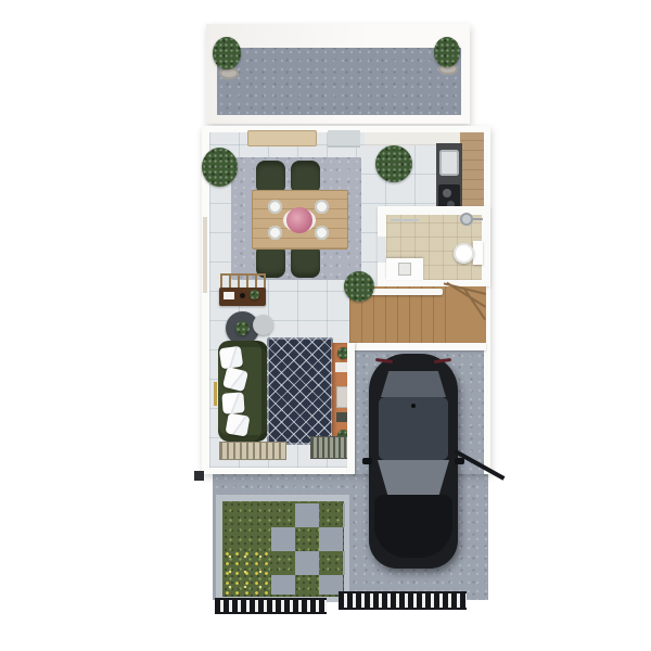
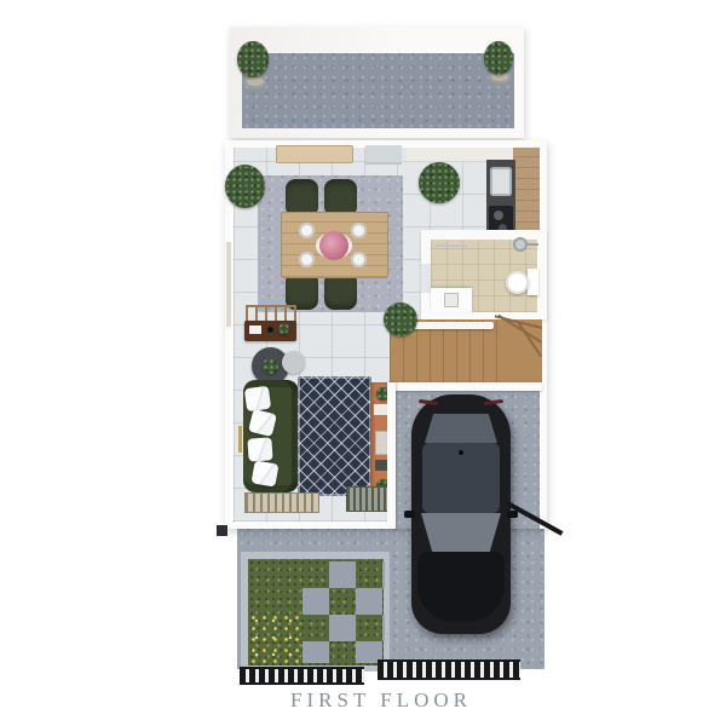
+ FIRST FLOOR
